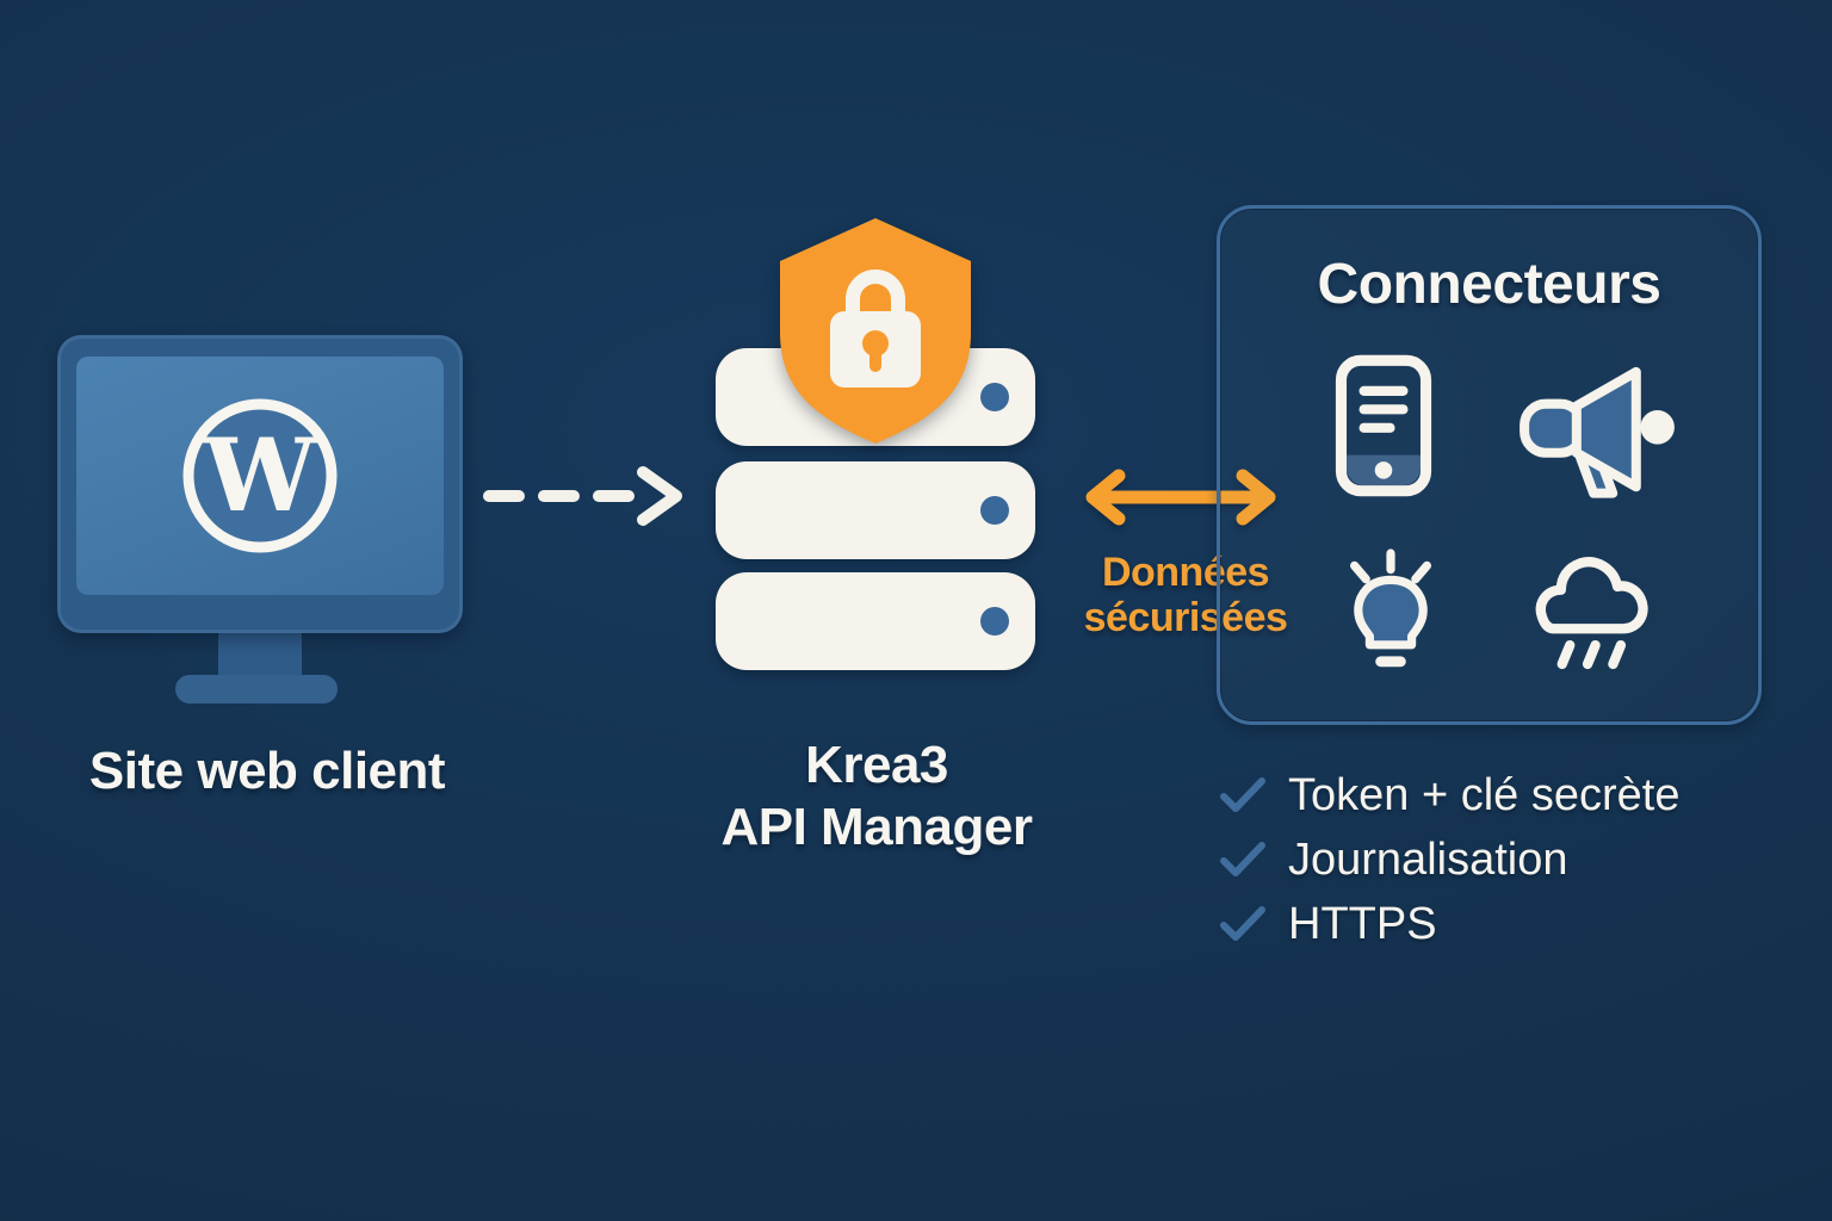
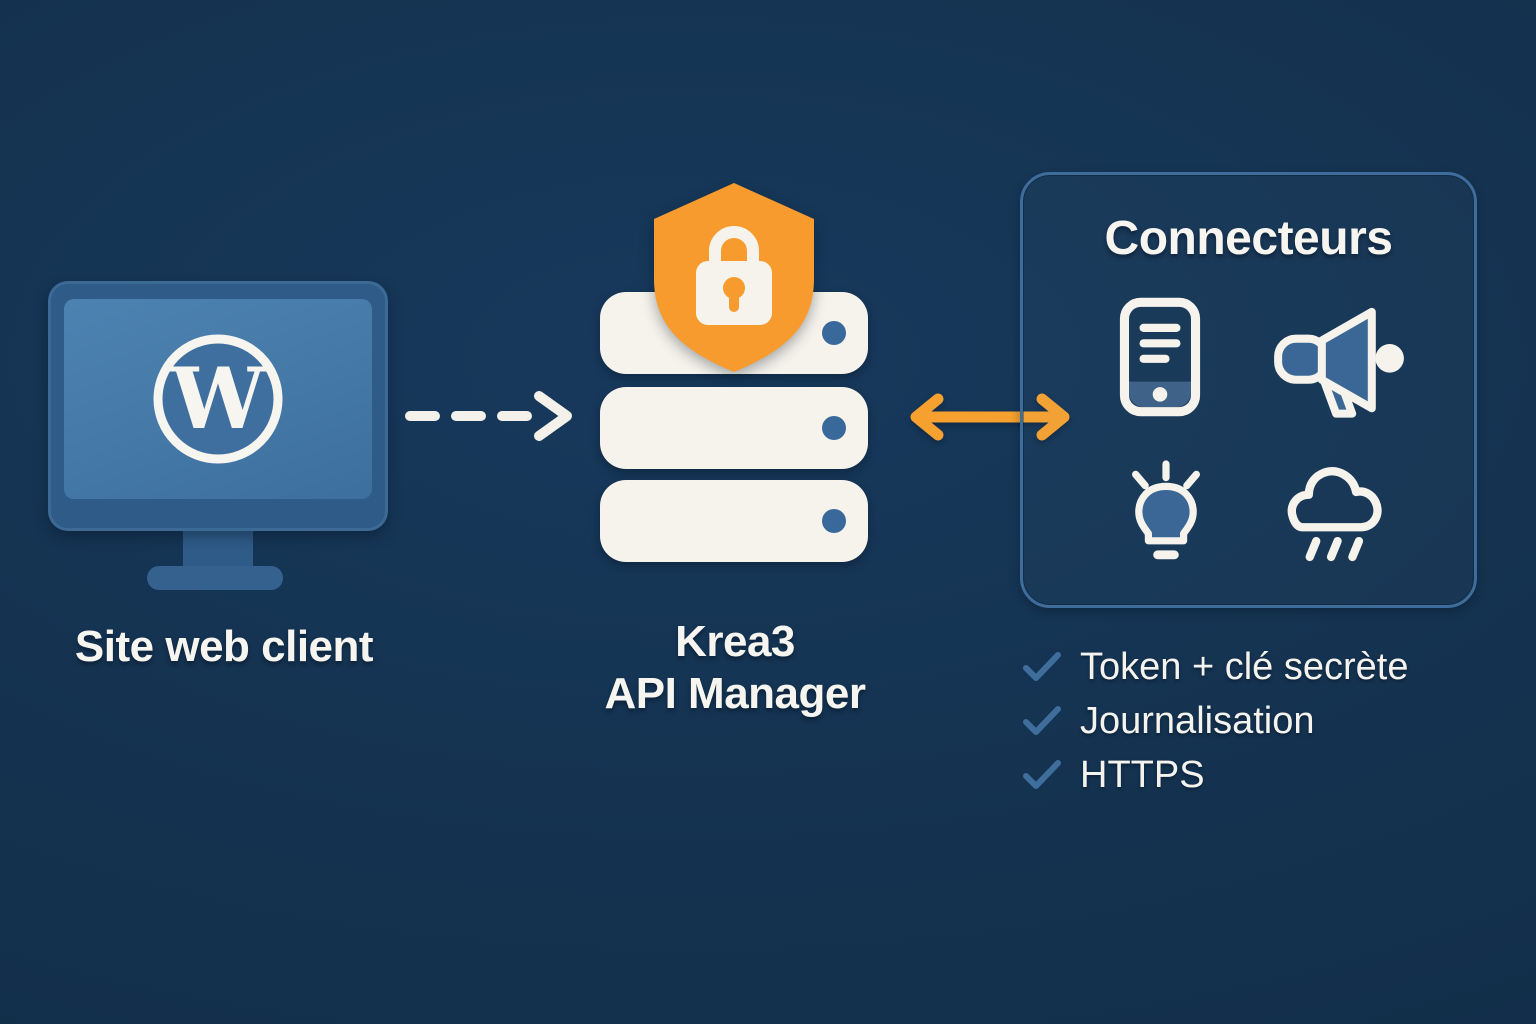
  W
  Site web client
  Krea3
  API Manager
- Données
- sécurisées
  Connecteurs
  Token + clé secrète
  Journalisation
  HTTPS
